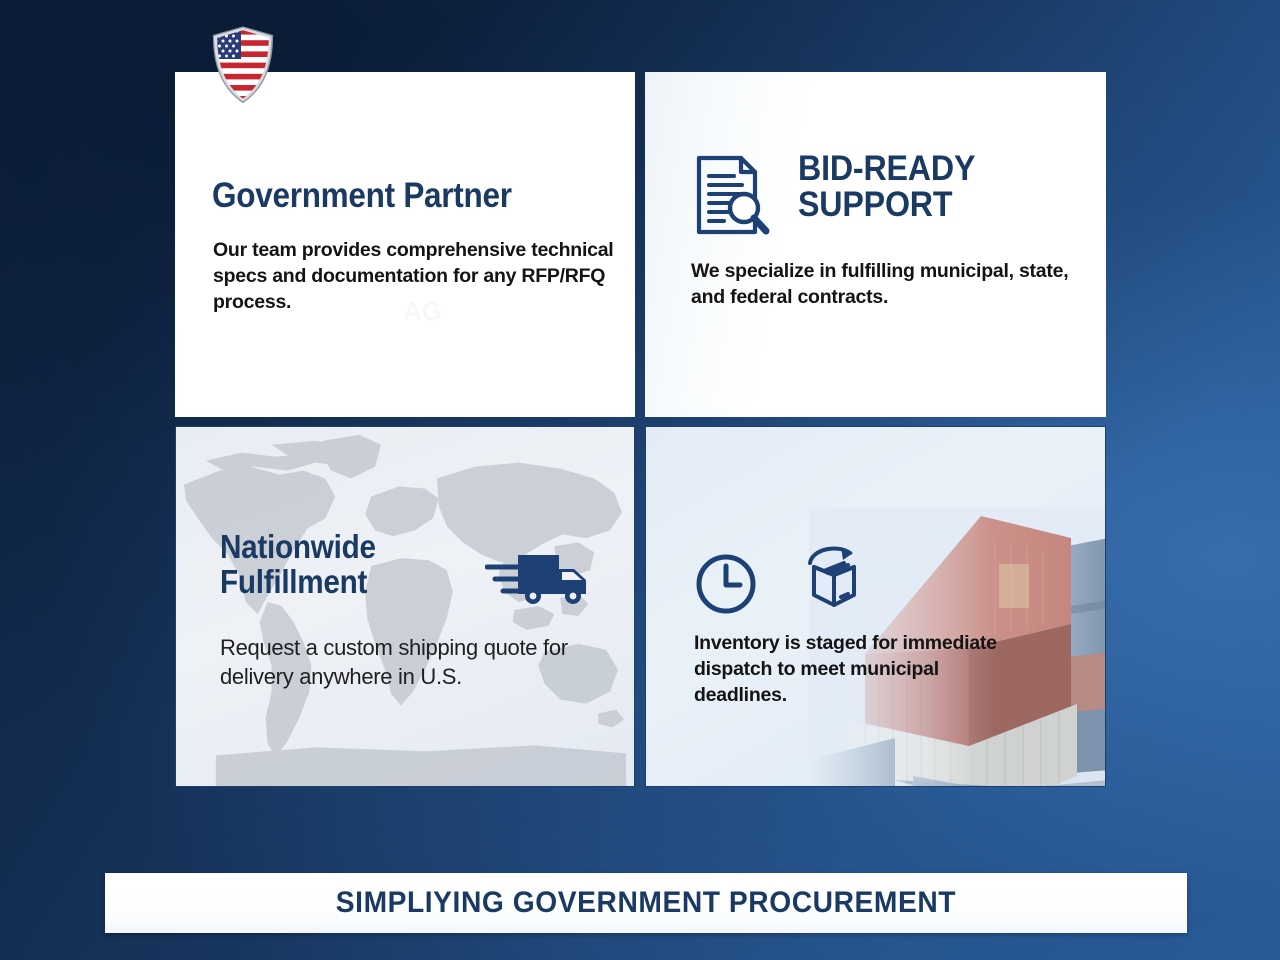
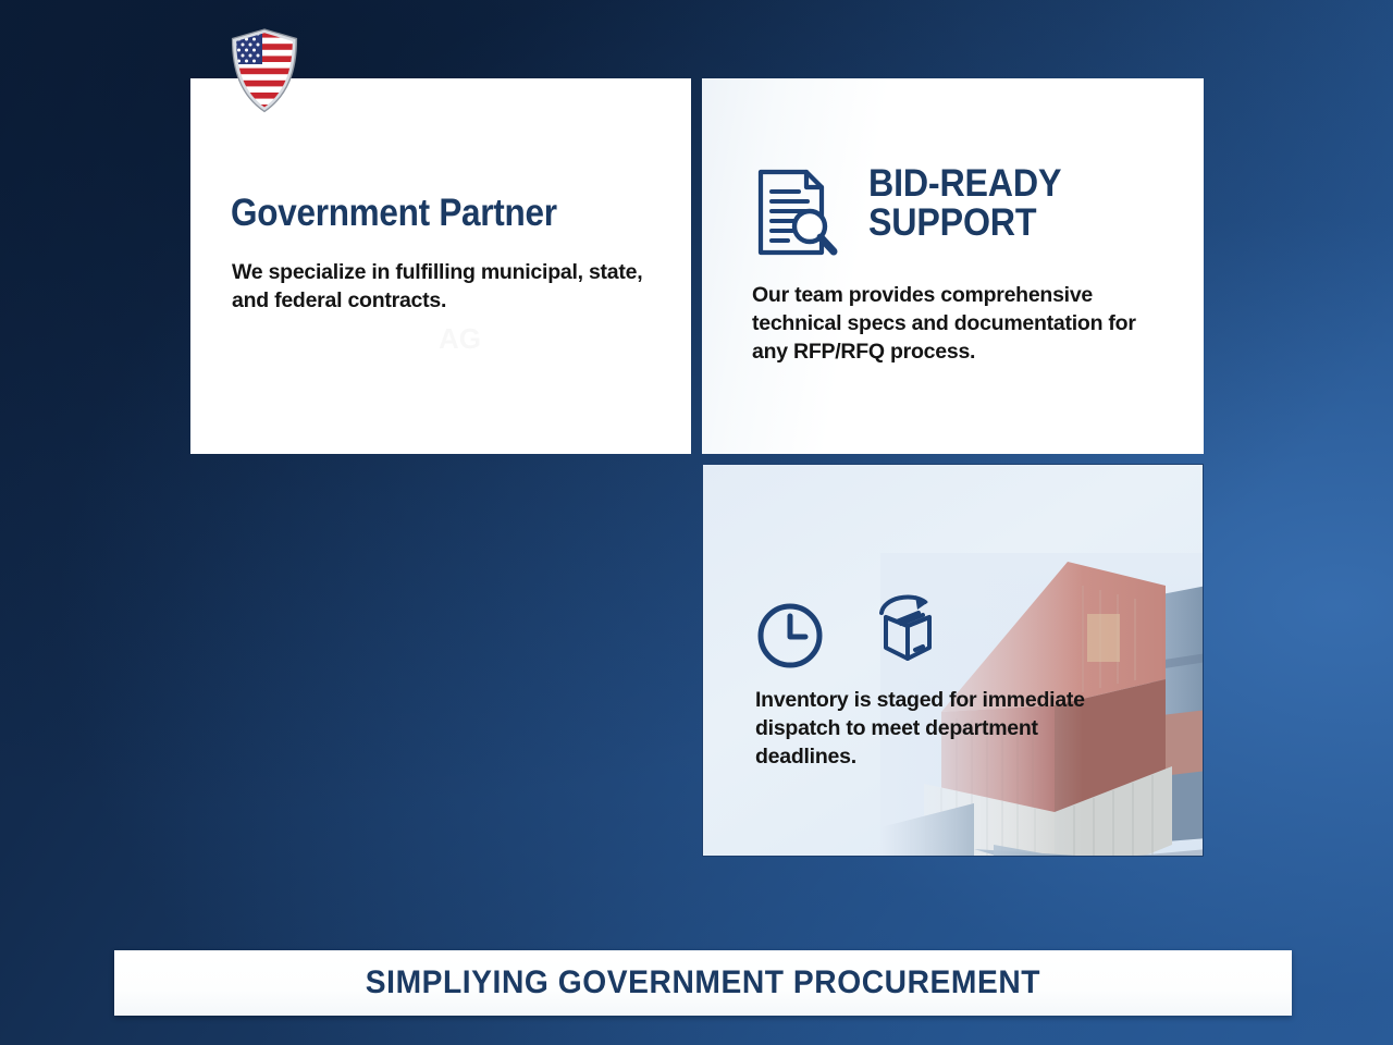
  Government Partner
- Our team provides comprehensive technical specs and documentation for any RFP/RFQ process.
+ We specialize in fulfilling municipal, state, and federal contracts.
  BID-READY
  SUPPORT
- We specialize in fulfilling municipal, state, and federal contracts.
+ Our team provides comprehensive technical specs and documentation for any RFP/RFQ process.
- Nationwide
- Fulfillment
- Request a custom shipping quote for delivery anywhere in U.S.
- Inventory is staged for immediate dispatch to meet municipal deadlines.
+ Inventory is staged for immediate dispatch to meet department deadlines.
  SIMPLIYING GOVERNMENT PROCUREMENT
